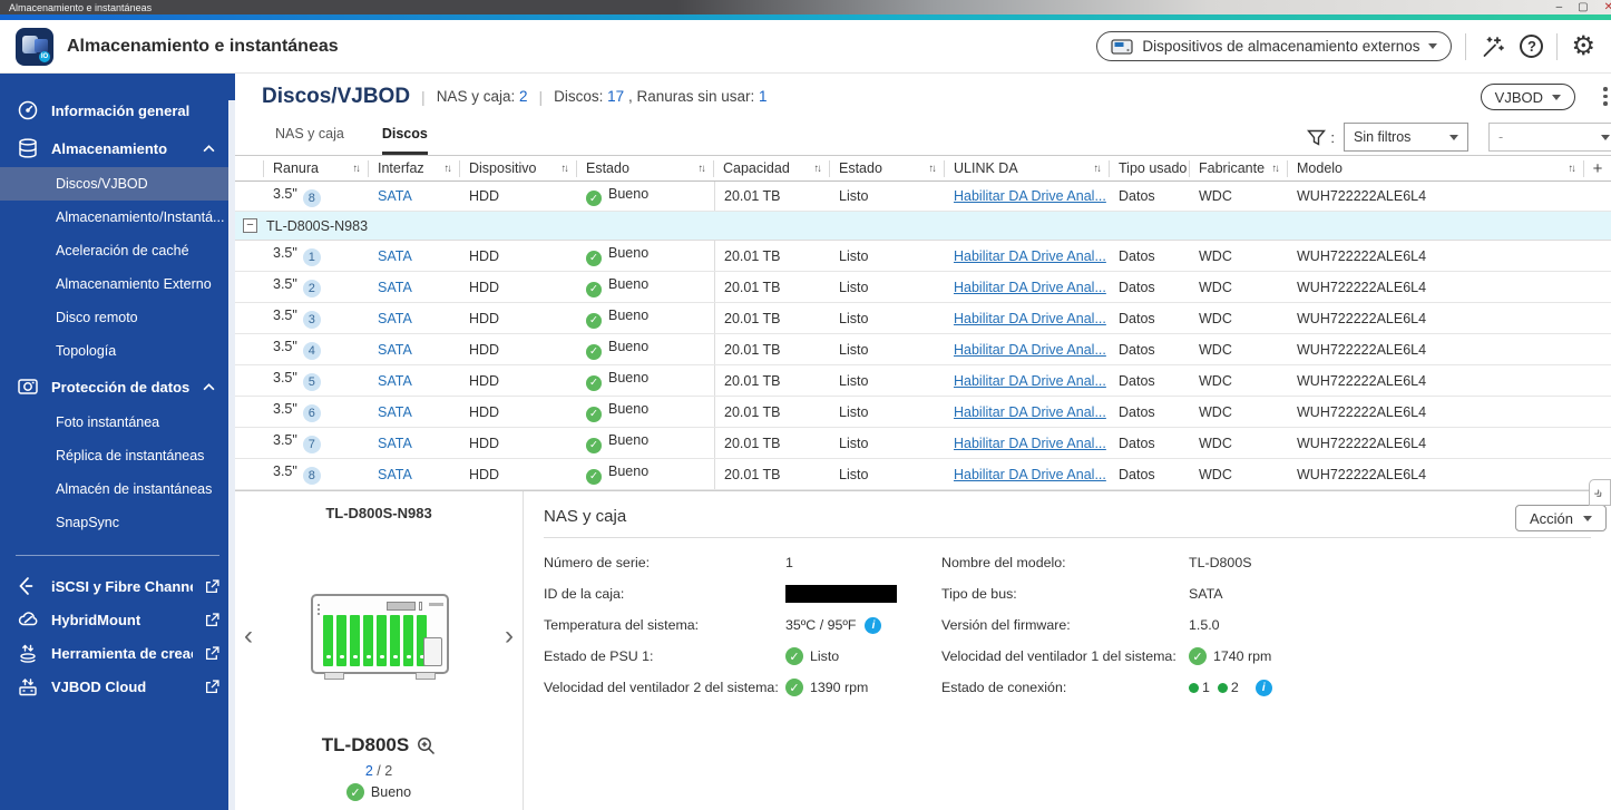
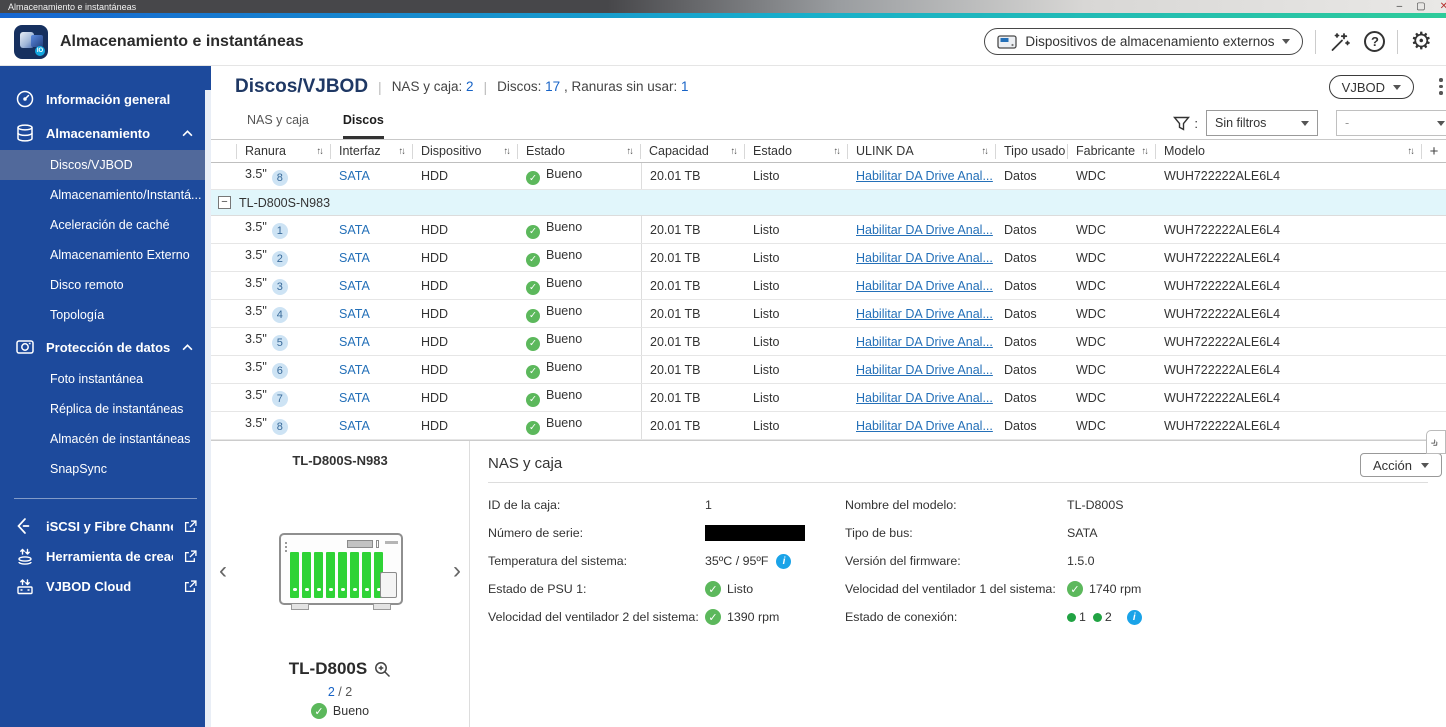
  Almacenamiento e instantáneas
  –
  ▢
  ✕
  Almacenamiento e instantáneas
  Dispositivos de almacenamiento externos
  ?
  ⚙
  Información general
  Almacenamiento
  Discos/VJBOD
  Almacenamiento/Instantá...
  Aceleración de caché
  Almacenamiento Externo
  Disco remoto
  Topología
  Protección de datos
  Foto instantánea
  Réplica de instantáneas
  Almacén de instantáneas
  SnapSync
  iSCSI y Fibre Chann
- HybridMount
  Herramienta de crea
  VJBOD Cloud
  Discos/VJBOD
  |
  NAS y caja: 2
  |
  Discos: 17 , Ranuras sin usar: 1
  VJBOD
  NAS y caja
  Discos
  :
  Sin filtros
  -
  Ranura
  ↑↓
  Interfaz
  ↑↓
  Dispositivo
  ↑↓
  Estado
  ↑↓
  Capacidad
  ↑↓
  Estado
  ↑↓
  ULINK DA
  ↑↓
  Tipo usado
  Fabricante
  ↑↓
  Modelo
  ↑↓
  +
  3.5" 8
  SATA
  HDD
  ✓ Bueno
  20.01 TB
  Listo
  Habilitar DA Drive Anal...
  Datos
  WDC
  WUH722222ALE6L4
  −
  TL-D800S-N983
  3.5" 1
  SATA
  HDD
  ✓ Bueno
  20.01 TB
  Listo
  Habilitar DA Drive Anal...
  Datos
  WDC
  WUH722222ALE6L4
  3.5" 2
  SATA
  HDD
  ✓ Bueno
  20.01 TB
  Listo
  Habilitar DA Drive Anal...
  Datos
  WDC
  WUH722222ALE6L4
  3.5" 3
  SATA
  HDD
  ✓ Bueno
  20.01 TB
  Listo
  Habilitar DA Drive Anal...
  Datos
  WDC
  WUH722222ALE6L4
  3.5" 4
  SATA
  HDD
  ✓ Bueno
  20.01 TB
  Listo
  Habilitar DA Drive Anal...
  Datos
  WDC
  WUH722222ALE6L4
  3.5" 5
  SATA
  HDD
  ✓ Bueno
  20.01 TB
  Listo
  Habilitar DA Drive Anal...
  Datos
  WDC
  WUH722222ALE6L4
  3.5" 6
  SATA
  HDD
  ✓ Bueno
  20.01 TB
  Listo
  Habilitar DA Drive Anal...
  Datos
  WDC
  WUH722222ALE6L4
  3.5" 7
  SATA
  HDD
  ✓ Bueno
  20.01 TB
  Listo
  Habilitar DA Drive Anal...
  Datos
  WDC
  WUH722222ALE6L4
  3.5" 8
  SATA
  HDD
  ✓ Bueno
  20.01 TB
  Listo
  Habilitar DA Drive Anal...
  Datos
  WDC
  WUH722222ALE6L4
  TL-D800S-N983
  ‹
  ›
  TL-D800S
  2 / 2
  ✓
  Bueno
  NAS y caja
  Acción
- Número de serie:
+ ID de la caja:
  1
  Nombre del modelo:
  TL-D800S
- ID de la caja:
+ Número de serie:
  Tipo de bus:
  SATA
  Temperatura del sistema:
  35ºC / 95ºF
  i
  Versión del firmware:
  1.5.0
  Estado de PSU 1:
  ✓
  Listo
  Velocidad del ventilador 1 del sistema:
  ✓
  1740 rpm
  Velocidad del ventilador 2 del sistema:
  ✓
  1390 rpm
  Estado de conexión:
  1
  2
  i
